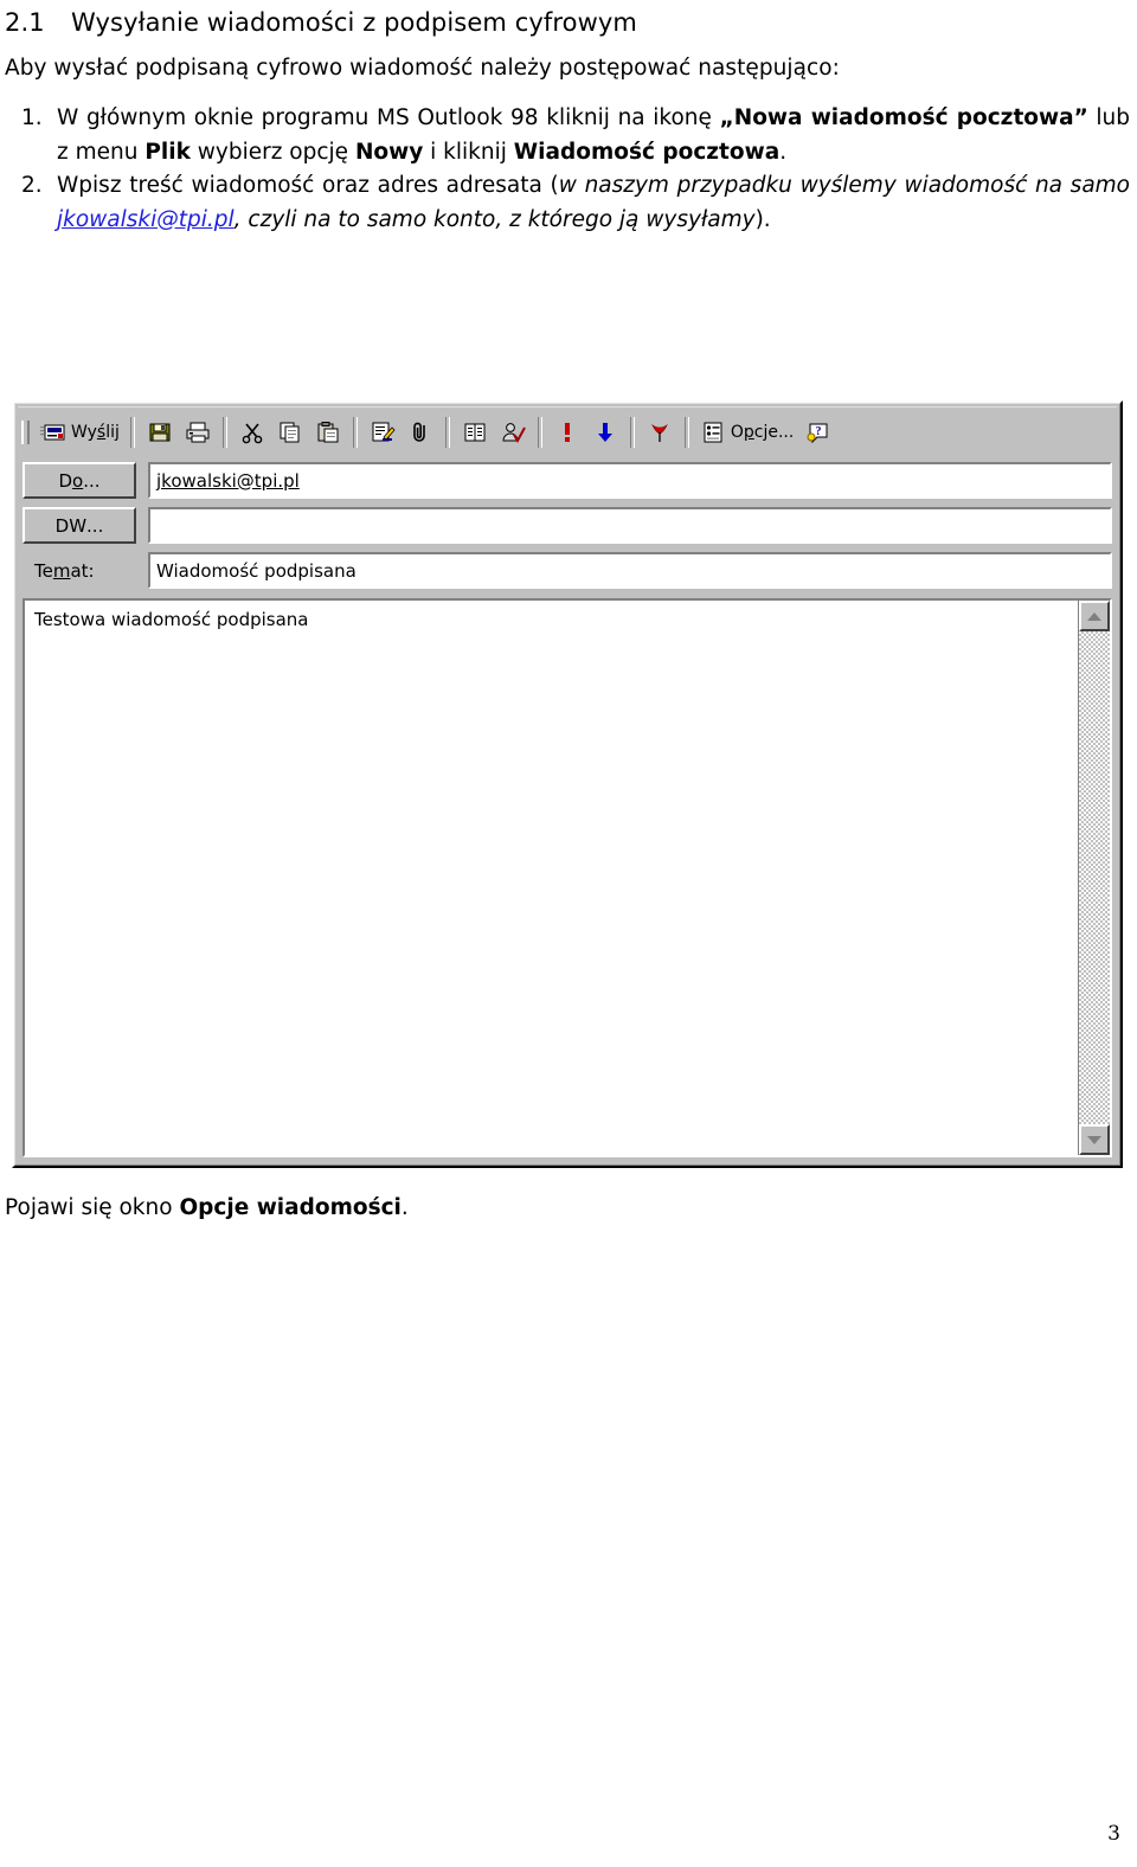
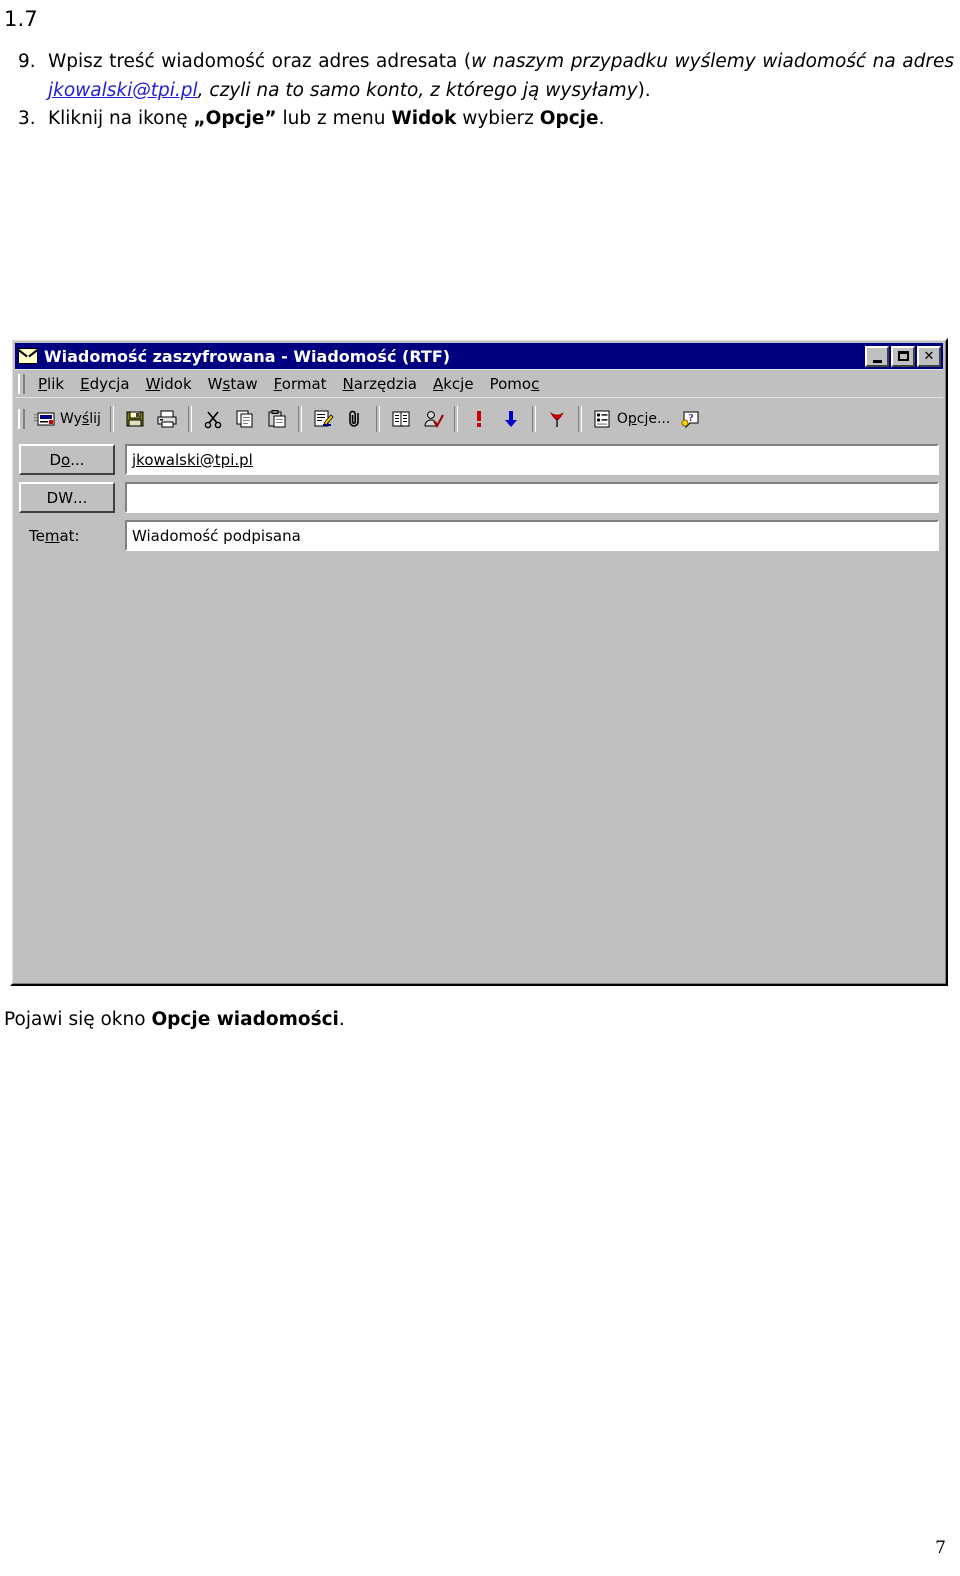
- 2.1
+ 1.7
- Wysyłanie wiadomości z podpisem cyfrowym
- Aby wysłać podpisaną cyfrowo wiadomość należy postępować następująco:
- 1.
- W głównym oknie programu MS Outlook 98 kliknij na ikonę „Nowa wiadomość pocztowa” lub z menu Plik wybierz opcję Nowy i kliknij Wiadomość pocztowa.
- 2.
+ 9.
- Wpisz treść wiadomość oraz adres adresata (w naszym przypadku wyślemy wiadomość na samo jkowalski@tpi.pl, czyli na to samo konto, z którego ją wysyłamy).
+ Wpisz treść wiadomość oraz adres adresata (w naszym przypadku wyślemy wiadomość na adres jkowalski@tpi.pl, czyli na to samo konto, z którego ją wysyłamy).
+ 3.
+ Kliknij na ikonę „Opcje” lub z menu Widok wybierz Opcje.
+ Wiadomość zaszyfrowana - Wiadomość (RTF)
+ ✕
+ Plik
+ Edycja
+ Widok
+ Wstaw
+ Format
+ Narzędzia
+ Akcje
+ Pomoc
  Wyślij
  Opcje...
  ?
  D
  o
  ...
  jkowalski@tpi.pl
  DW
  ...
  Temat:
  Wiadomość podpisana
- Testowa wiadomość podpisana
  Pojawi się okno Opcje wiadomości.
- 3
+ 7
